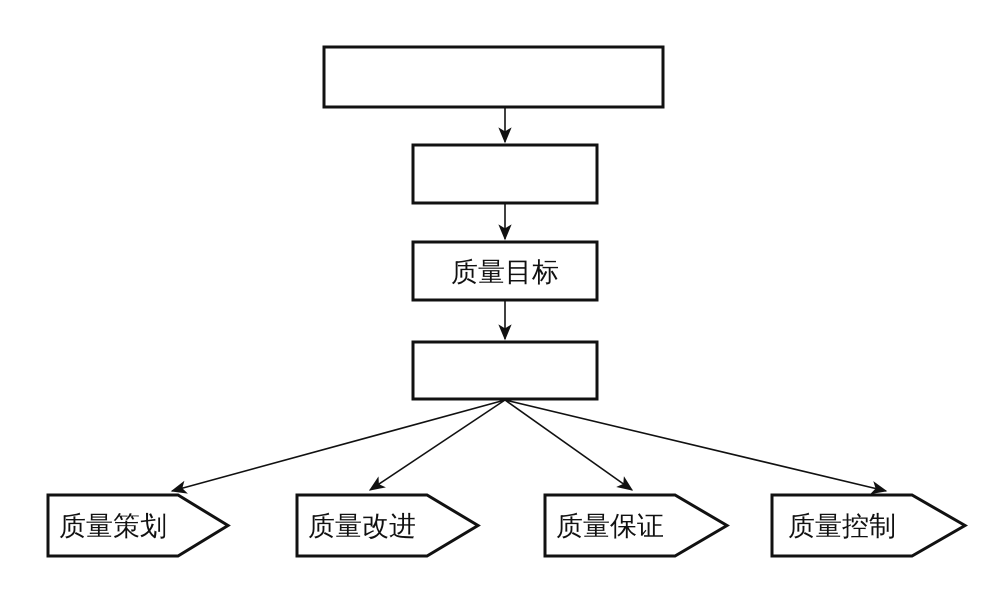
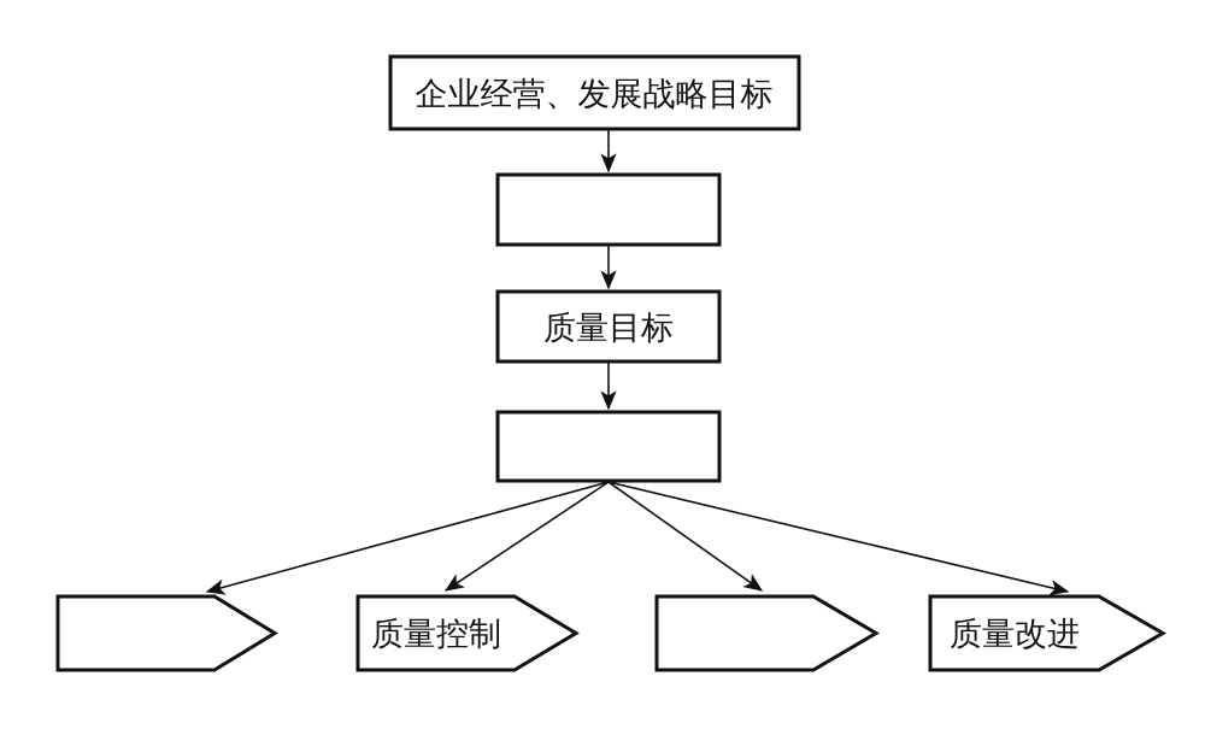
+ 企业经营、发展战略目标
  质量目标
- 质量策划
- 质量改进
+ 质量控制
- 质量保证
- 质量控制
+ 质量改进
